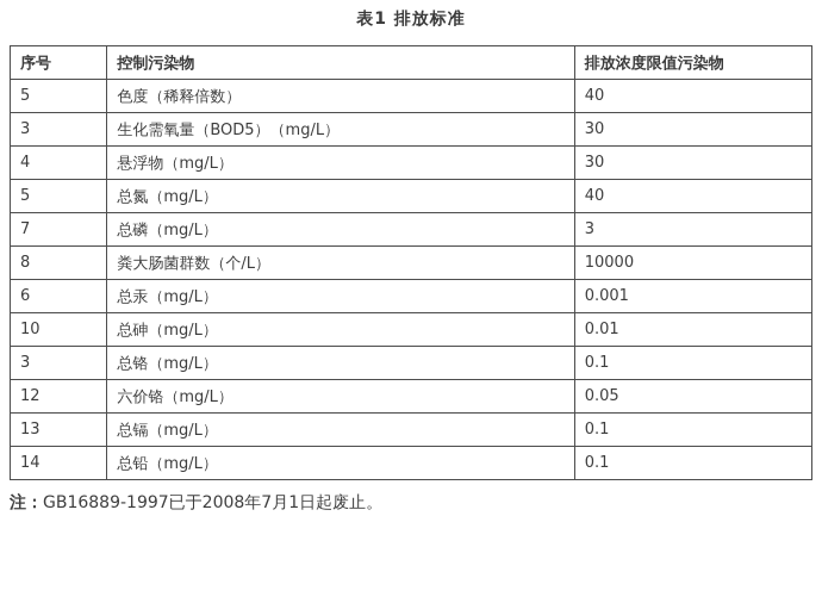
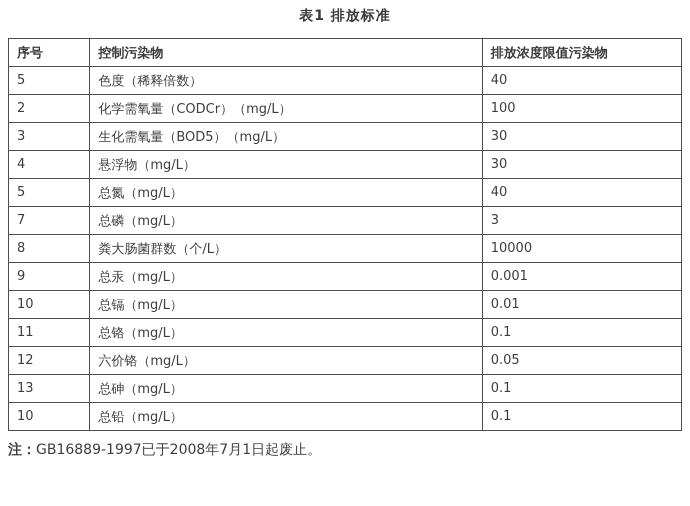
  表1 排放标准
  序号	控制污染物	排放浓度限值污染物
  5	色度（稀释倍数）	40
+ 2	化学需氧量（CODCr）（mg/L）	100
  3	生化需氧量（BOD5）（mg/L）	30
  4	悬浮物（mg/L）	30
  5	总氮（mg/L）	40
  7	总磷（mg/L）	3
  8	粪大肠菌群数（个/L）	10000
- 6	总汞（mg/L）	0.001
+ 9	总汞（mg/L）	0.001
- 10	总砷（mg/L）	0.01
+ 10	总镉（mg/L）	0.01
- 3	总铬（mg/L）	0.1
+ 11	总铬（mg/L）	0.1
  12	六价铬（mg/L）	0.05
- 13	总镉（mg/L）	0.1
+ 13	总砷（mg/L）	0.1
- 14	总铅（mg/L）	0.1
+ 10	总铅（mg/L）	0.1
  注：GB16889-1997已于2008年7月1日起废止。
